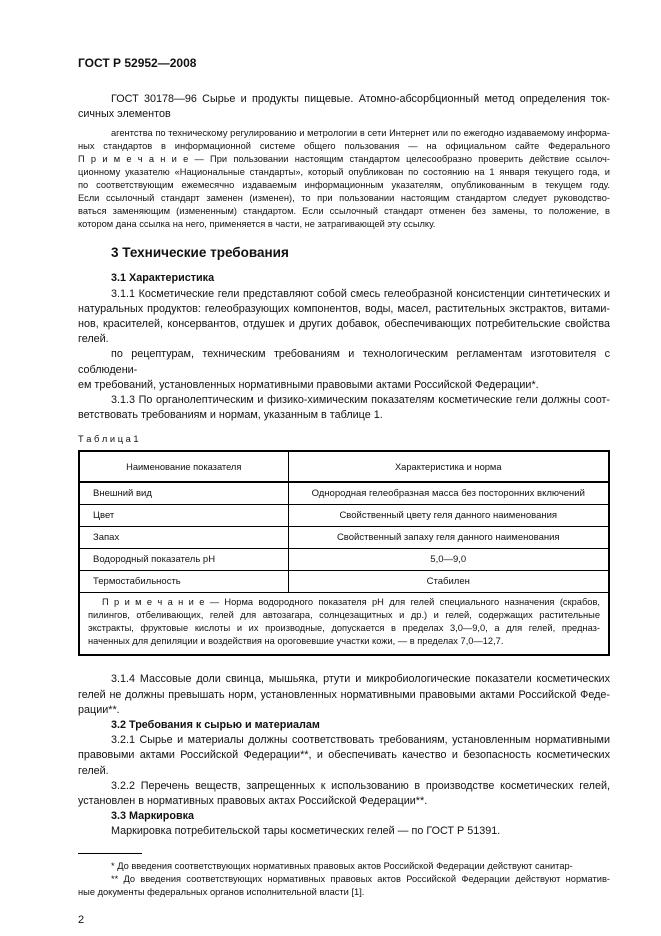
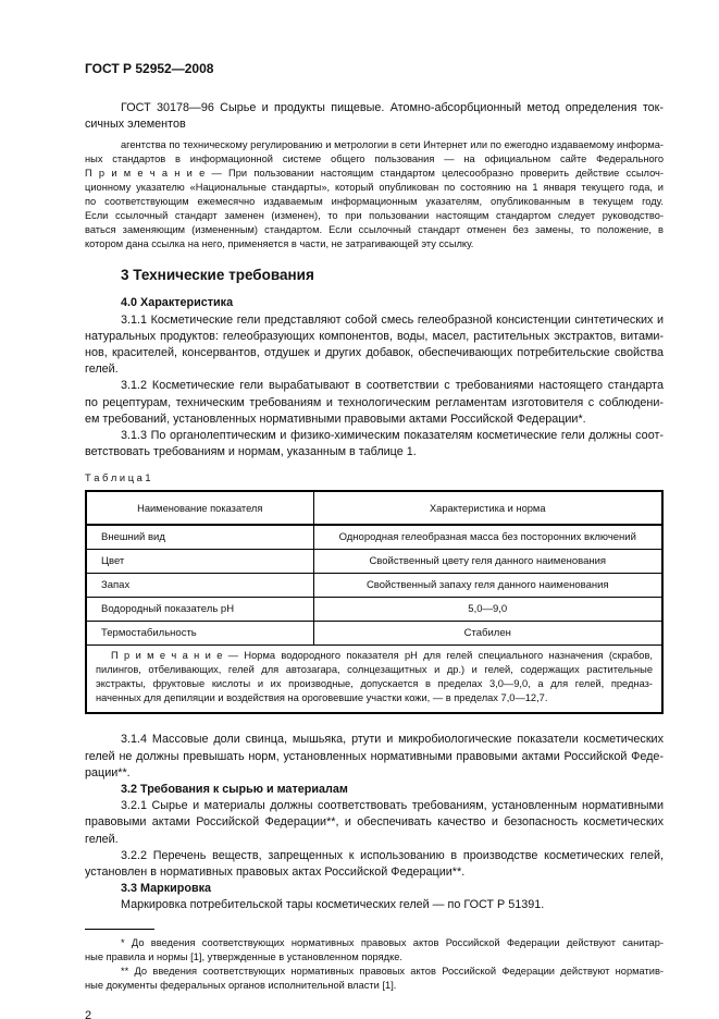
  ГОСТ Р 52952—2008
  ГОСТ 30178—96 Сырье и продукты пищевые. Атомно-абсорбционный метод определения ток-
  сичных элементов
  агентства по техническому регулированию и метрологии в сети Интернет или по ежегодно издаваемому информа-
  ных стандартов в информационной системе общего пользования — на официальном сайте Федерального
  П р и м е ч а н и е — При пользовании настоящим стандартом целесообразно проверить действие ссылоч-
  ционному указателю «Национальные стандарты», который опубликован по состоянию на 1 января текущего года, и
  по соответствующим ежемесячно издаваемым информационным указателям, опубликованным в текущем году.
  Если ссылочный стандарт заменен (изменен), то при пользовании настоящим стандартом следует руководство-
  ваться заменяющим (измененным) стандартом. Если ссылочный стандарт отменен без замены, то положение, в
  котором дана ссылка на него, применяется в части, не затрагивающей эту ссылку.
  3 Технические требования
- 3.1 Характеристика
+ 4.0 Характеристика
  3.1.1 Косметические гели представляют собой смесь гелеобразной консистенции синтетических и
  натуральных продуктов: гелеобразующих компонентов, воды, масел, растительных экстрактов, витами-
  нов, красителей, консервантов, отдушек и других добавок, обеспечивающих потребительские свойства
  гелей.
+ 3.1.2 Косметические гели вырабатывают в соответствии с требованиями настоящего стандарта
  по рецептурам, техническим требованиям и технологическим регламентам изготовителя с соблюдени-
  ем требований, установленных нормативными правовыми актами Российской Федерации*.
  3.1.3 По органолептическим и физико-химическим показателям косметические гели должны соот-
  ветствовать требованиям и нормам, указанным в таблице 1.
  Т а б л и ц а 1
  Наименование показателя	Характеристика и норма
  Внешний вид	Однородная гелеобразная масса без посторонних включений
  Цвет	Свойственный цвету геля данного наименования
  Запах	Свойственный запаху геля данного наименования
  Водородный показатель pH	5,0—9,0
  Термостабильность	Стабилен
  П р и м е ч а н и е — Норма водородного показателя pH для гелей специального назначения (скрабов,пилингов, отбеливающих, гелей для автозагара, солнцезащитных и др.) и гелей, содержащих растительныеэкстракты, фруктовые кислоты и их производные, допускается в пределах 3,0—9,0, а для гелей, предназ-наченных для депиляции и воздействия на ороговевшие участки кожи, — в пределах 7,0—12,7.
  3.1.4 Массовые доли свинца, мышьяка, ртути и микробиологические показатели косметических
  гелей не должны превышать норм, установленных нормативными правовыми актами Российской Феде-
  рации**.
  3.2 Требования к сырью и материалам
  3.2.1 Сырье и материалы должны соответствовать требованиям, установленным нормативными
  правовыми актами Российской Федерации**, и обеспечивать качество и безопасность косметических
  гелей.
  3.2.2 Перечень веществ, запрещенных к использованию в производстве косметических гелей,
  установлен в нормативных правовых актах Российской Федерации**.
  3.3 Маркировка
  Маркировка потребительской тары косметических гелей — по ГОСТ Р 51391.
  * До введения соответствующих нормативных правовых актов Российской Федерации действуют санитар-
+ ные правила и нормы [1], утвержденные в установленном порядке.
  ** До введения соответствующих нормативных правовых актов Российской Федерации действуют норматив-
  ные документы федеральных органов исполнительной власти [1].
  2
